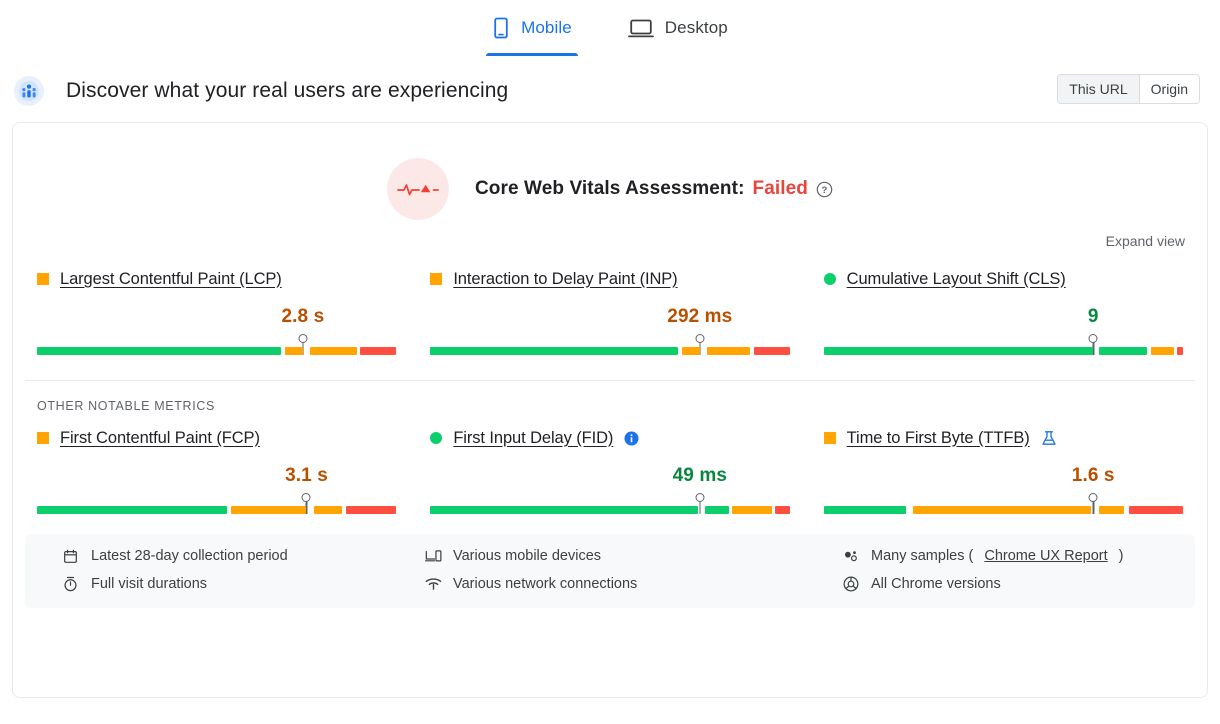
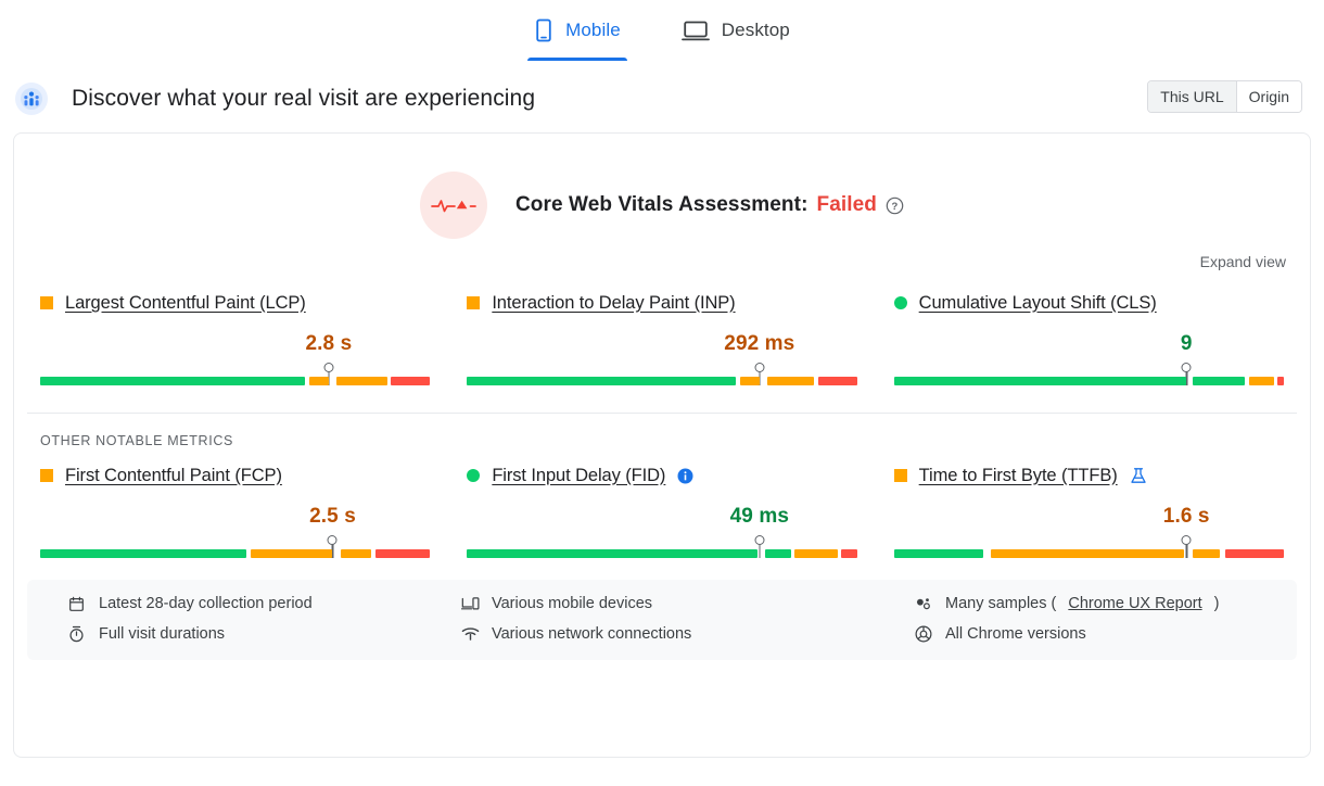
  Mobile
  Desktop
- Discover what your real users are experiencing
+ Discover what your real visit are experiencing
  This URL
  Origin
  Core Web Vitals Assessment:
  Failed
  ?
  Expand view
  Largest Contentful Paint (LCP)
  2.8 s
  Interaction to Delay Paint (INP)
  292 ms
  Cumulative Layout Shift (CLS)
  9
  OTHER NOTABLE METRICS
  First Contentful Paint (FCP)
- 3.1 s
+ 2.5 s
  First Input Delay (FID)
  49 ms
  Time to First Byte (TTFB)
  1.6 s
  Latest 28-day collection period
  Full visit durations
  Various mobile devices
  Various network connections
  Many samples (
  Chrome UX Report
  )
  All Chrome versions
